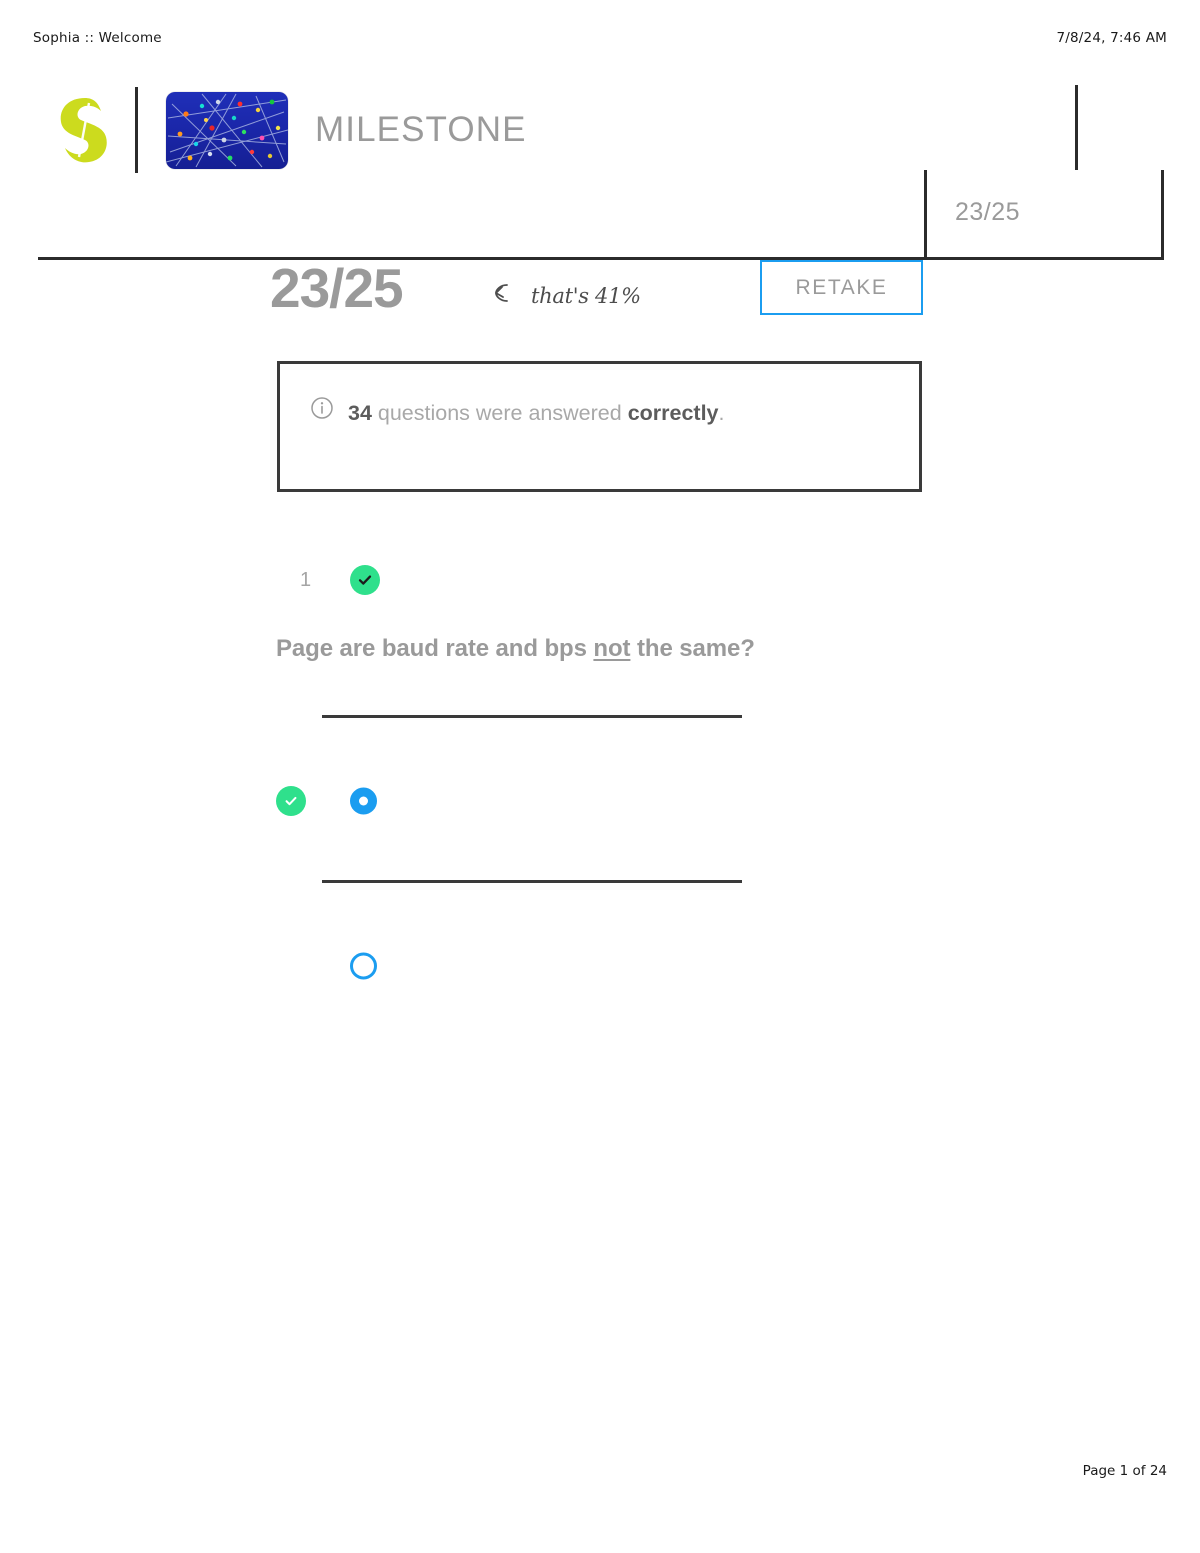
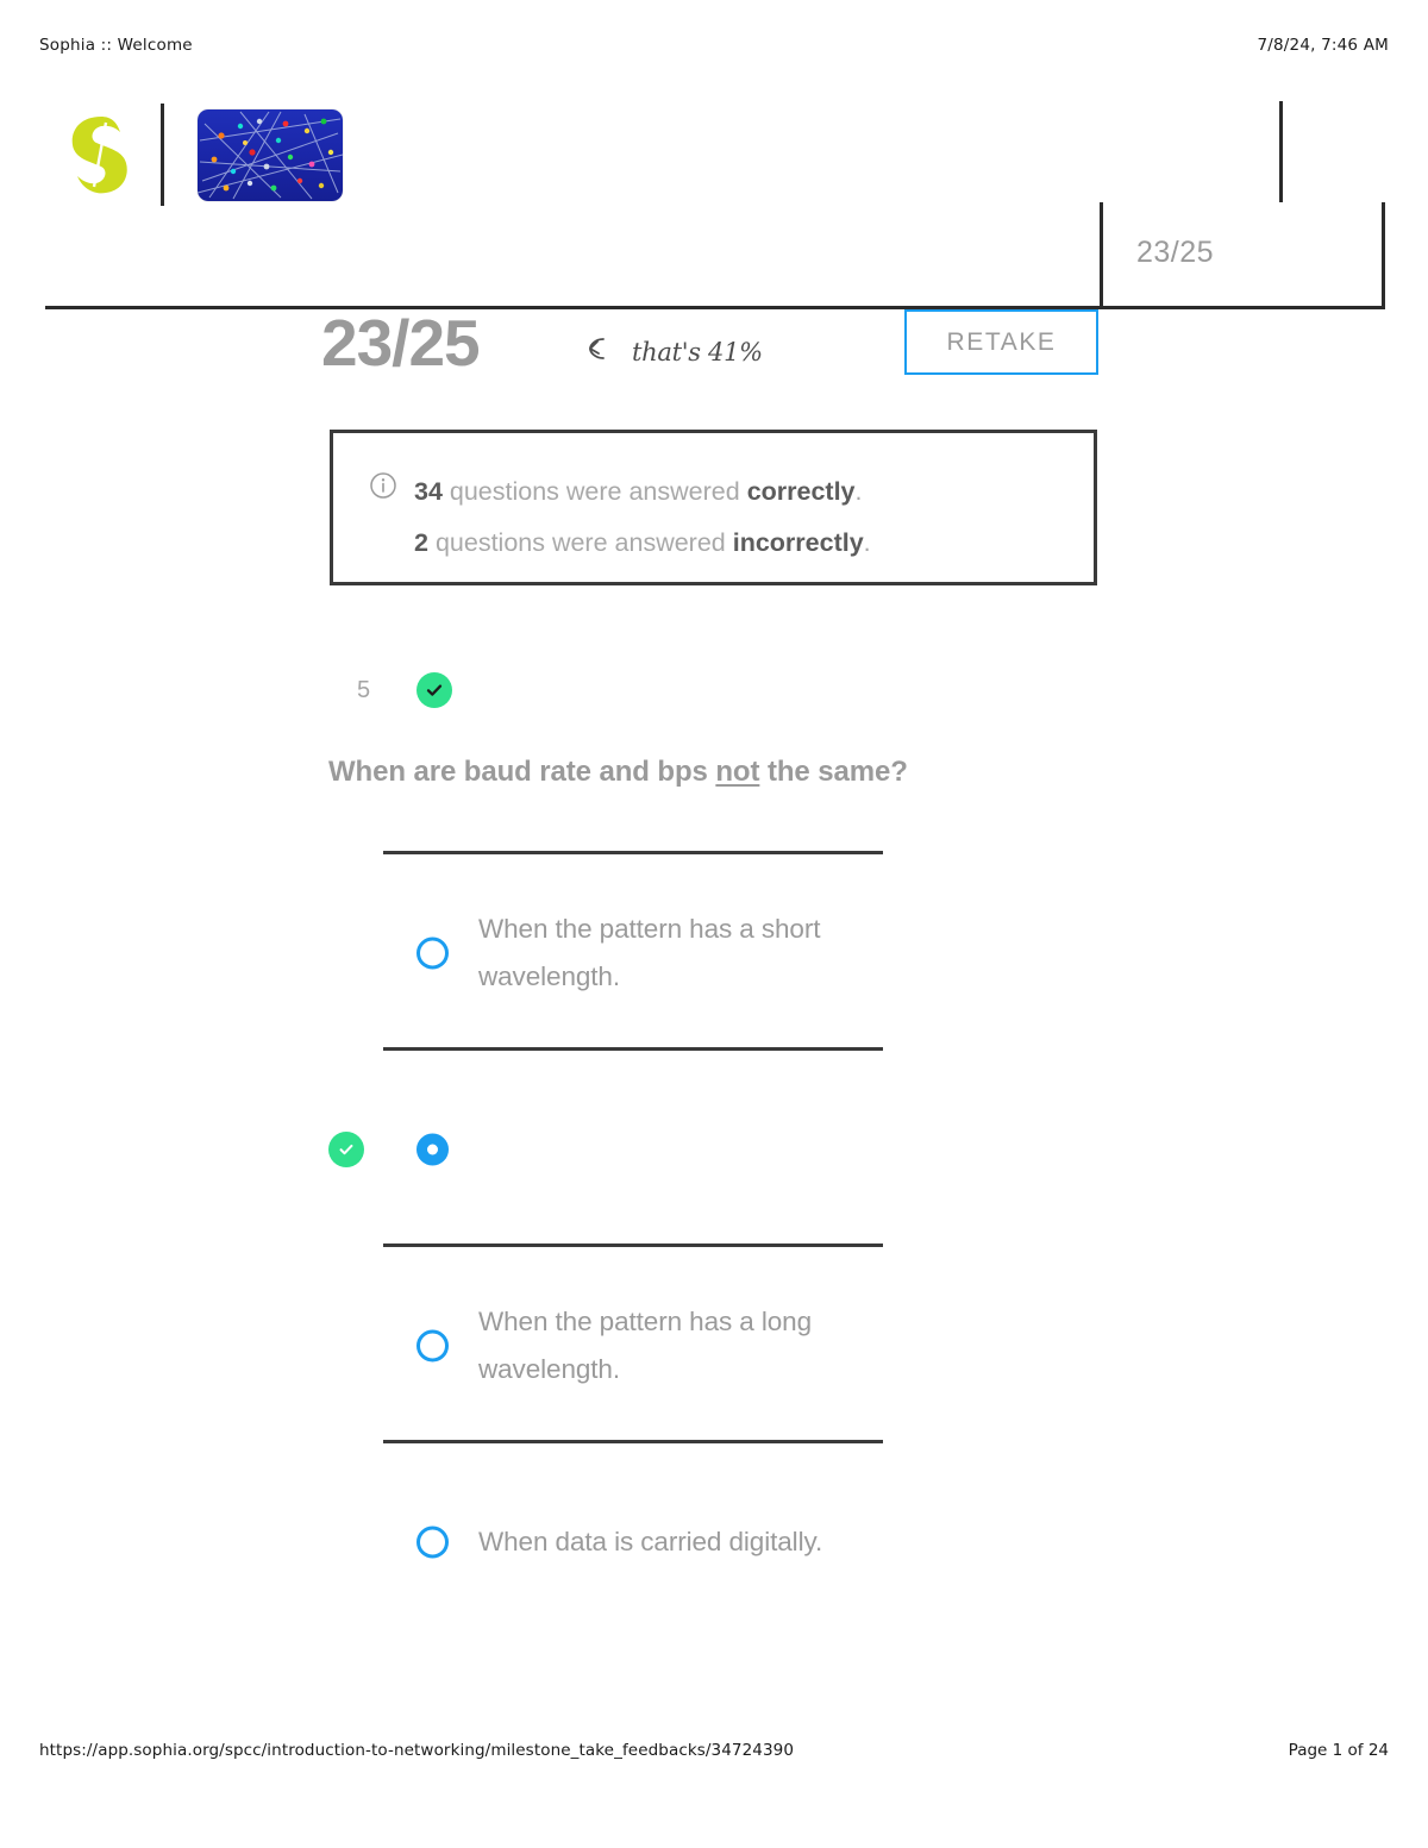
  Sophia :: Welcome
  7/8/24, 7:46 AM
- MILESTONE
  23/25
  23/25
  that's 41%
  RETAKE
  34 questions were answered correctly.
+ 2 questions were answered incorrectly.
- 1
+ 5
- Page are baud rate and bps not the same?
+ When are baud rate and bps not the same?
+ When the pattern has a short wavelength.
+ When the pattern has a long wavelength.
+ When data is carried digitally.
+ https://app.sophia.org/spcc/introduction-to-networking/milestone_take_feedbacks/34724390
  Page 1 of 24
